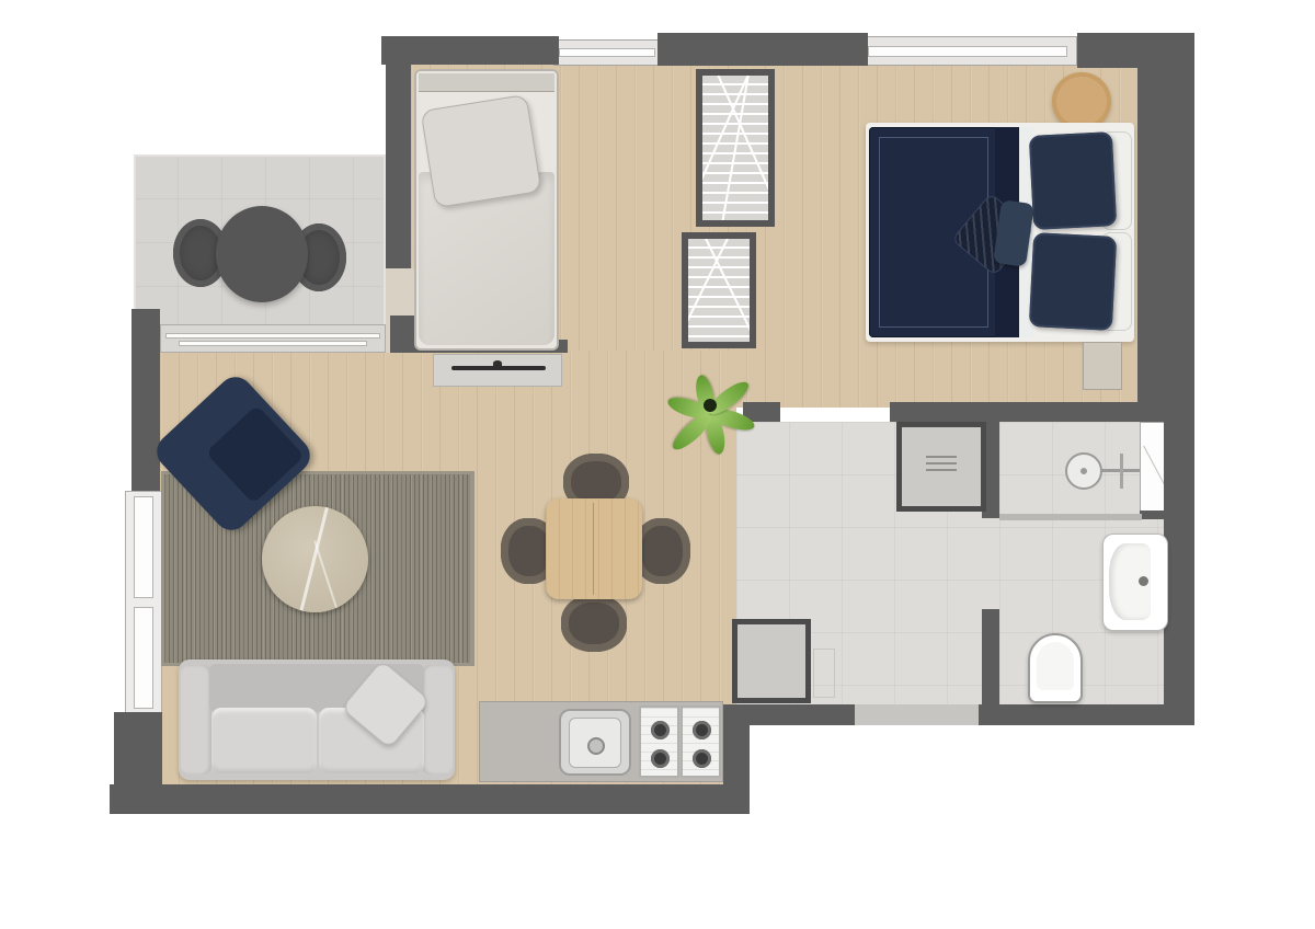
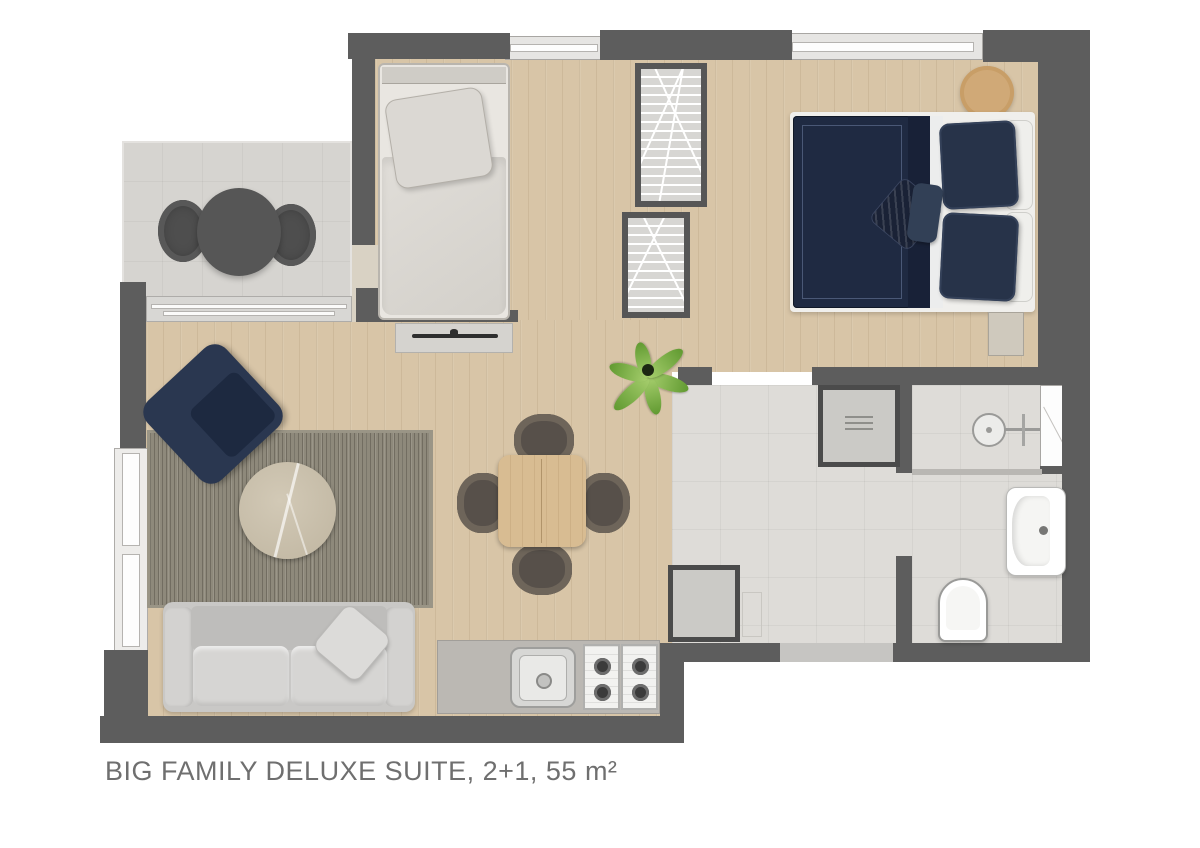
+ BIG FAMILY DELUXE SUITE, 2+1, 55 m²
